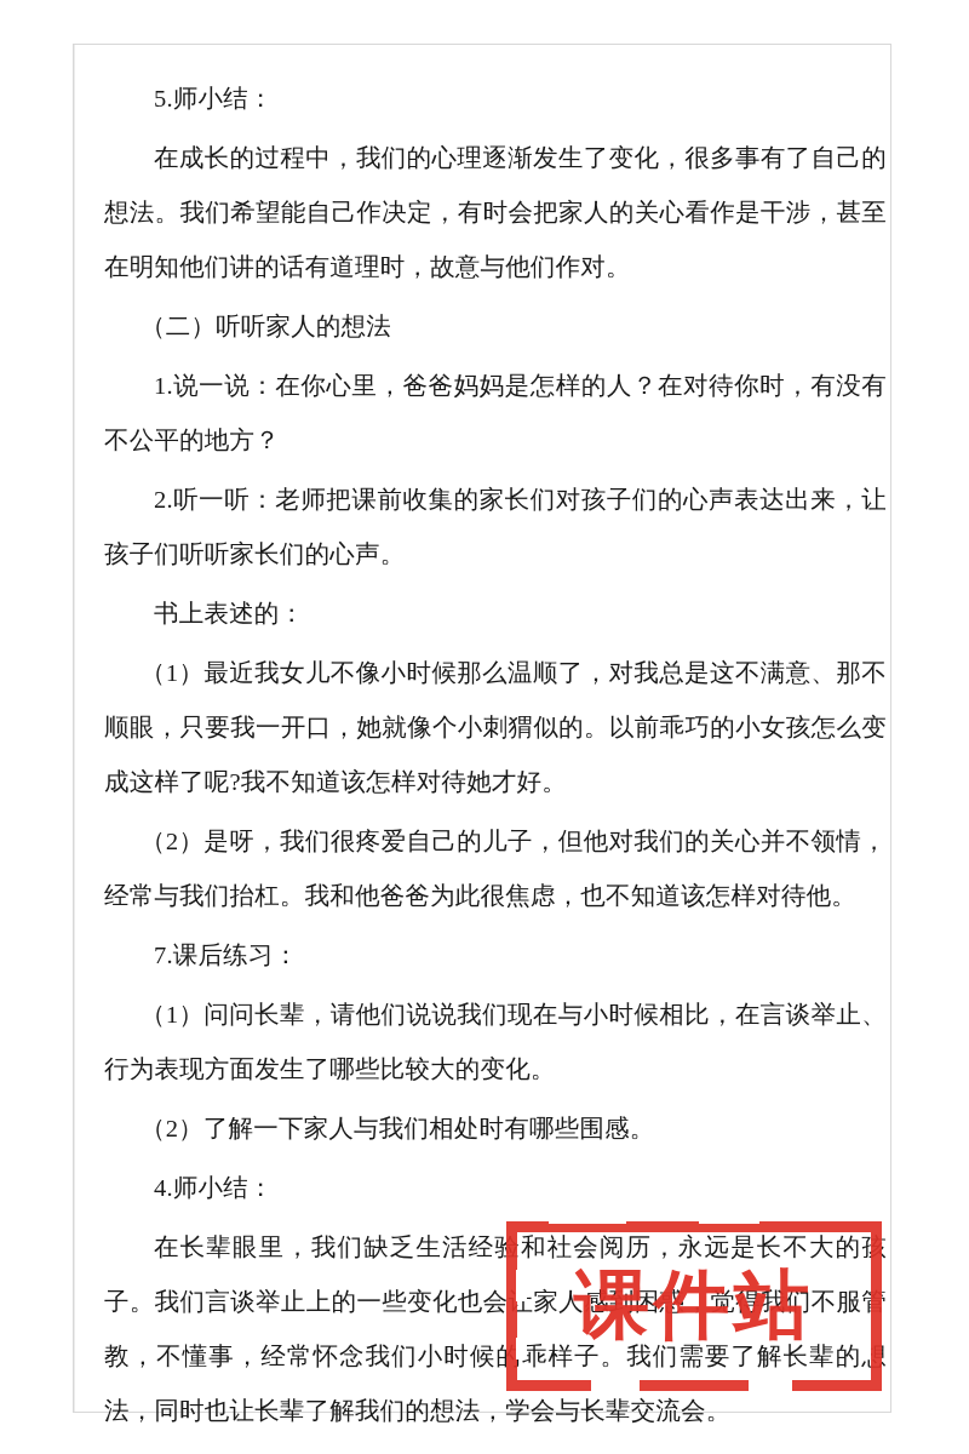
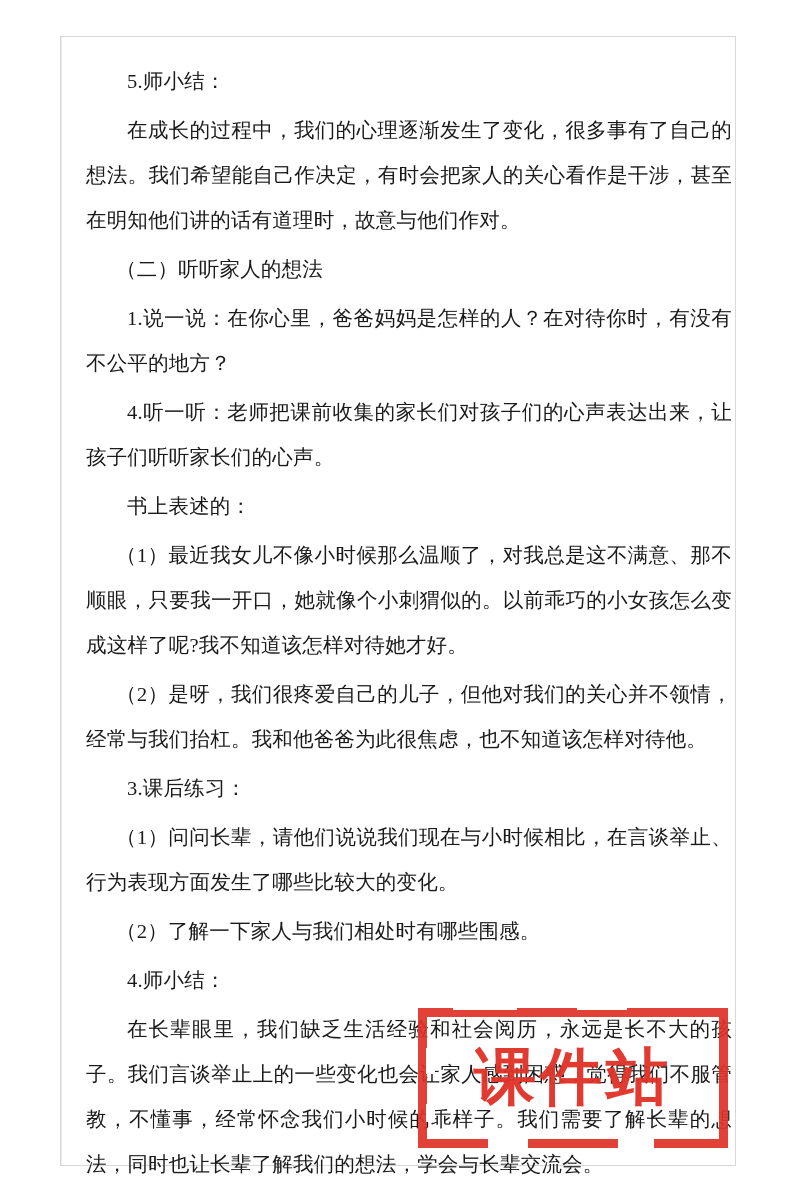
  5.师小结：
  在成长的过程中，我们的心理逐渐发生了变化，很多事有了自己的想法。我们希望能自己作决定，有时会把家人的关心看作是干涉，甚至在明知他们讲的话有道理时，故意与他们作对。
  （二）听听家人的想法
  1.说一说：在你心里，爸爸妈妈是怎样的人？在对待你时，有没有不公平的地方？
- 2.听一听：老师把课前收集的家长们对孩子们的心声表达出来，让孩子们听听家长们的心声。
+ 4.听一听：老师把课前收集的家长们对孩子们的心声表达出来，让孩子们听听家长们的心声。
  书上表述的：
  （1）最近我女儿不像小时候那么温顺了，对我总是这不满意、那不顺眼，只要我一开口，她就像个小刺猬似的。以前乖巧的小女孩怎么变成这样了呢?我不知道该怎样对待她才好。
  （2）是呀，我们很疼爱自己的儿子，但他对我们的关心并不领情，经常与我们抬杠。我和他爸爸为此很焦虑，也不知道该怎样对待他。
- 7.课后练习：
+ 3.课后练习：
  （1）问问长辈，请他们说说我们现在与小时候相比，在言谈举止、行为表现方面发生了哪些比较大的变化。
  （2）了解一下家人与我们相处时有哪些围感。
  4.师小结：
  课件站
